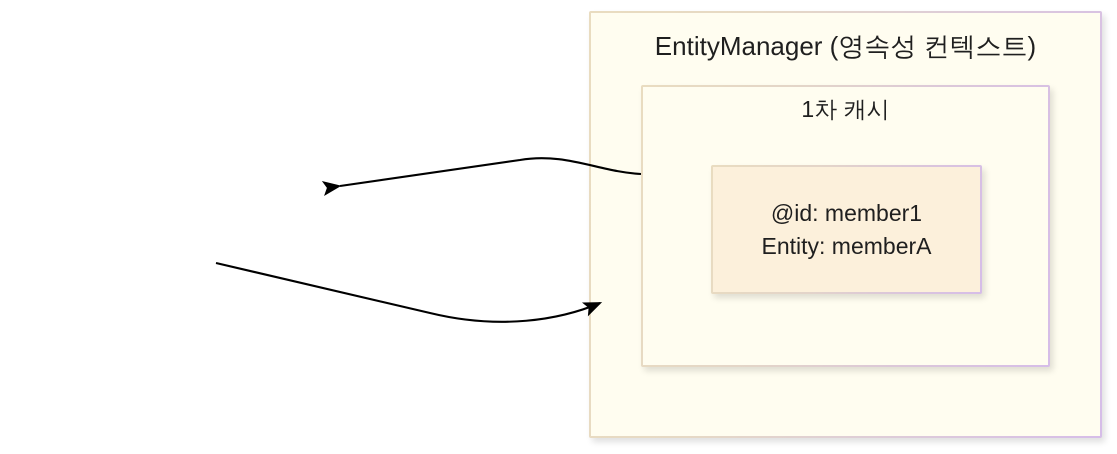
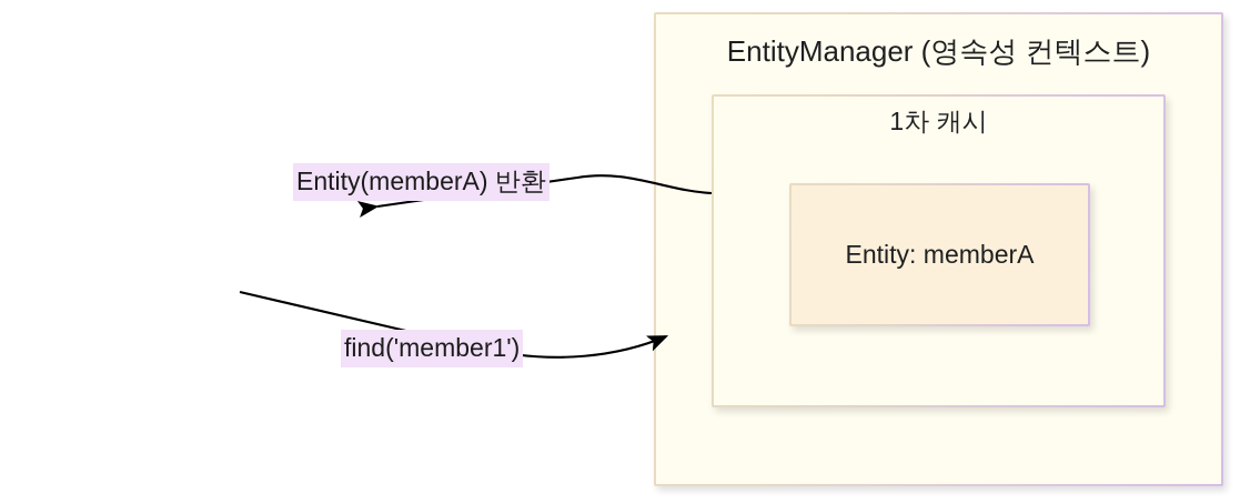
  EntityManager (영속성 컨텍스트)
  1차 캐시
- @id: member1
  Entity: memberA
+ Entity(memberA) 반환
+ find('member1')
